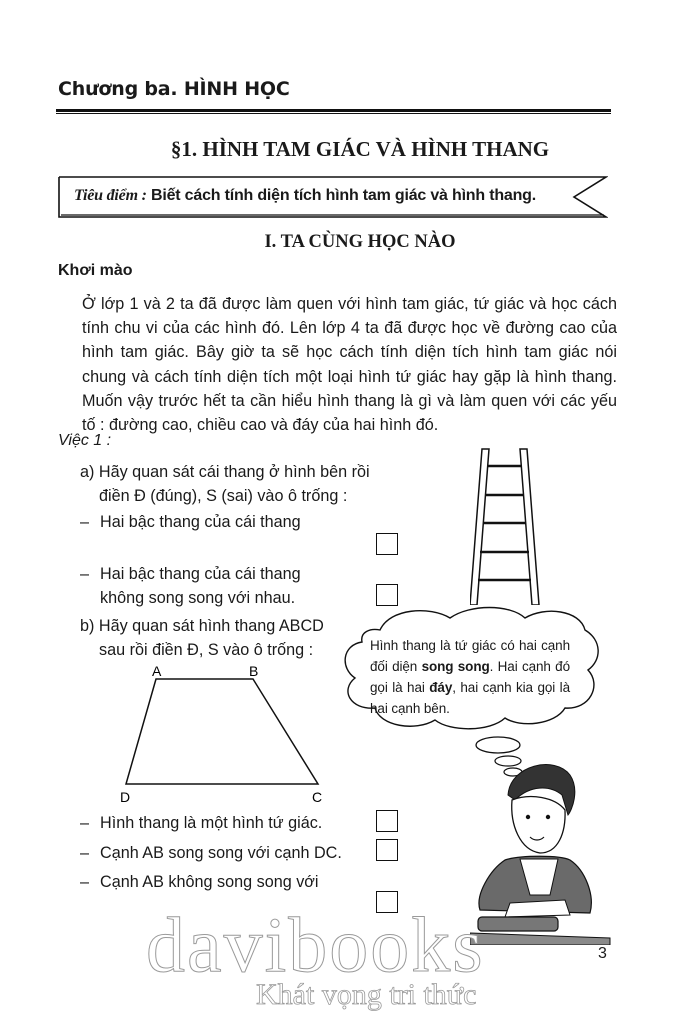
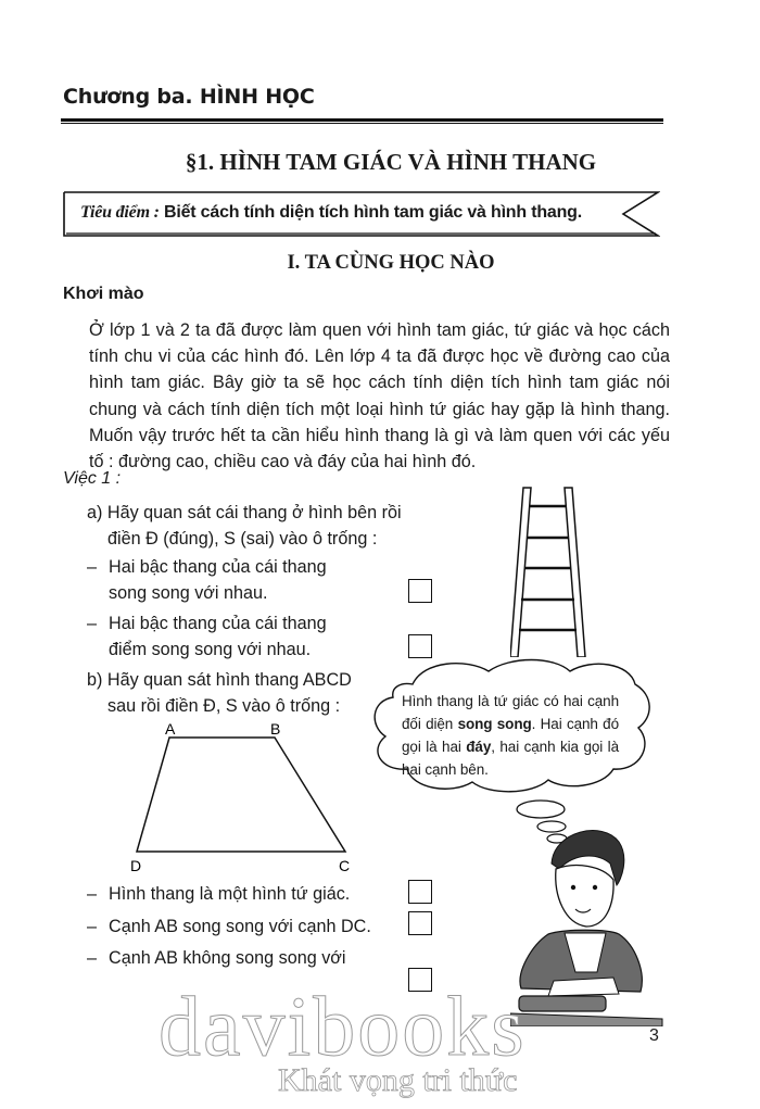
  Chương ba. HÌNH HỌC
  §1. HÌNH TAM GIÁC VÀ HÌNH THANG
  Tiêu điểm : Biết cách tính diện tích hình tam giác và hình thang.
  I. TA CÙNG HỌC NÀO
  Khơi mào
  Ở lớp 1 và 2 ta đã được làm quen với hình tam giác, tứ giác và học cách tính chu vi của các hình đó. Lên lớp 4 ta đã được học về đường cao của hình tam giác. Bây giờ ta sẽ học cách tính diện tích hình tam giác nói chung và cách tính diện tích một loại hình tứ giác hay gặp là hình thang. Muốn vậy trước hết ta cần hiểu hình thang là gì và làm quen với các yếu tố : đường cao, chiều cao và đáy của hai hình đó.
  Việc 1 :
  a) Hãy quan sát cái thang ở hình bên rồi
  điền Đ (đúng), S (sai) vào ô trống :
  –
  Hai bậc thang của cái thang
+ song song với nhau.
  –
  Hai bậc thang của cái thang
- không song song với nhau.
+ điểm song song với nhau.
  b) Hãy quan sát hình thang ABCD
  sau rồi điền Đ, S vào ô trống :
  A
  B
  C
  D
  –
  Hình thang là một hình tứ giác.
  –
  Cạnh AB song song với cạnh DC.
  –
  Cạnh AB không song song với
  Hình thang là tứ giác có hai cạnh đối diện song song. Hai cạnh đó gọi là hai đáy, hai cạnh kia gọi là hai cạnh bên.
  3
  davibooks
  Khát vọng tri thức
